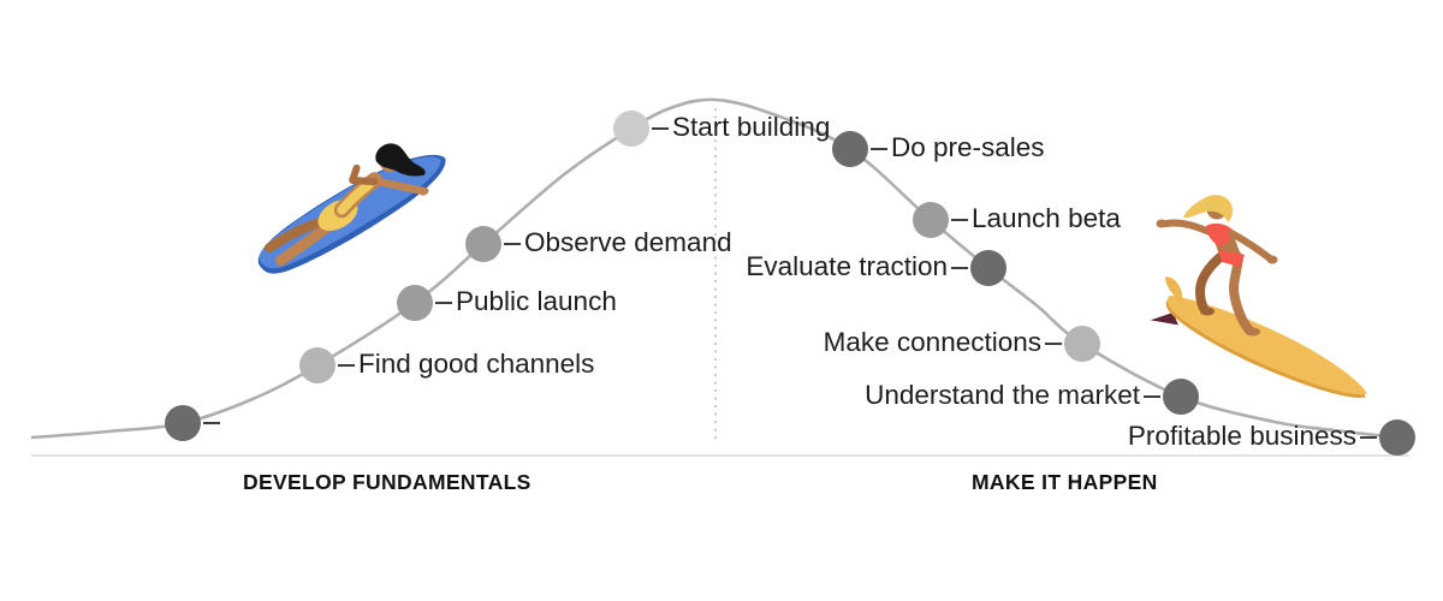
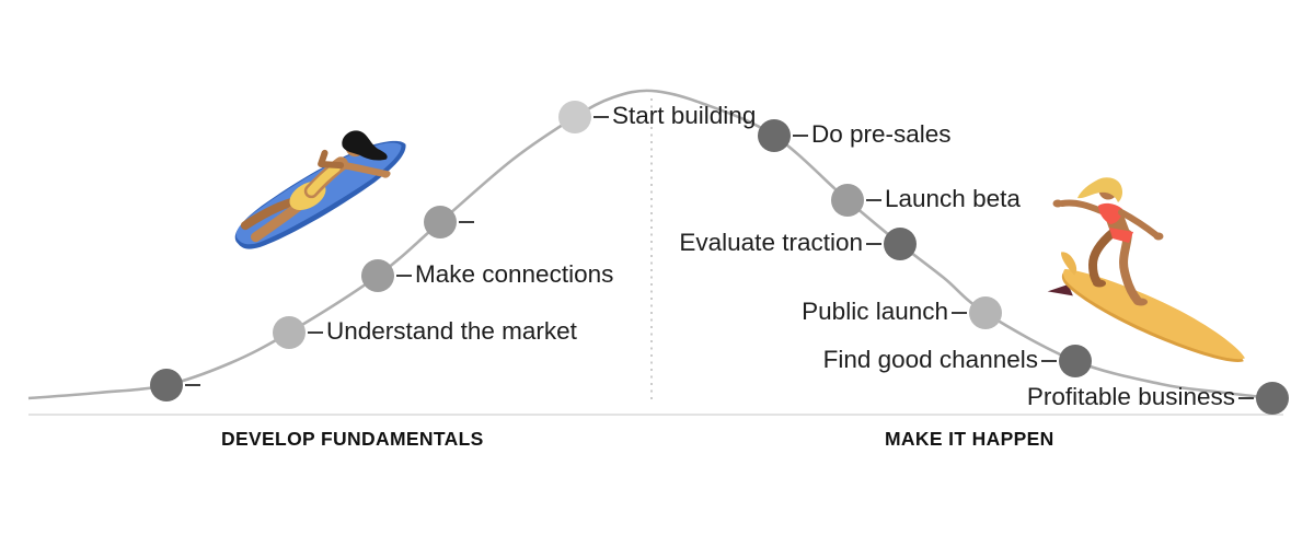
- Find good channels
+ Understand the market
- Public launch
+ Make connections
- Observe demand
  Start building
  Do pre-sales
  Launch beta
  Evaluate traction
- Make connections
+ Public launch
- Understand the market
+ Find good channels
  Profitable business
  DEVELOP FUNDAMENTALS
  MAKE IT HAPPEN
